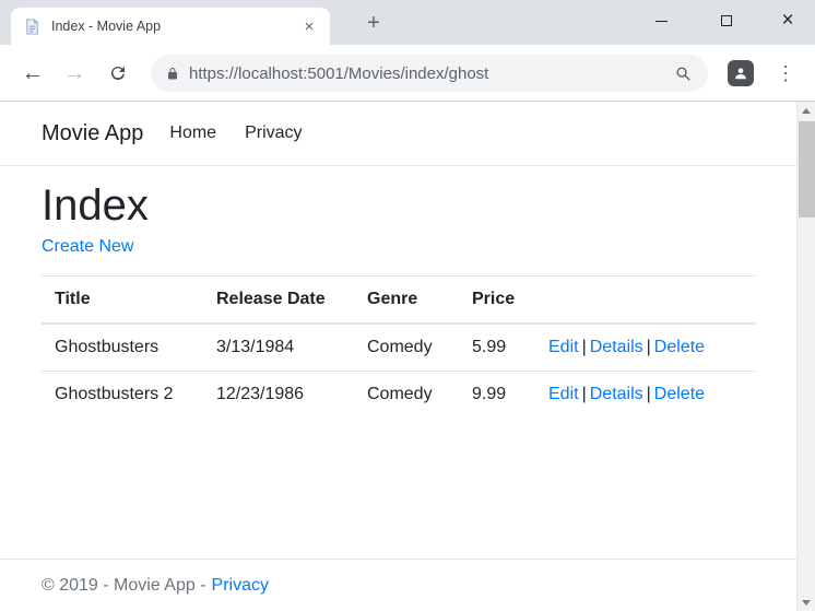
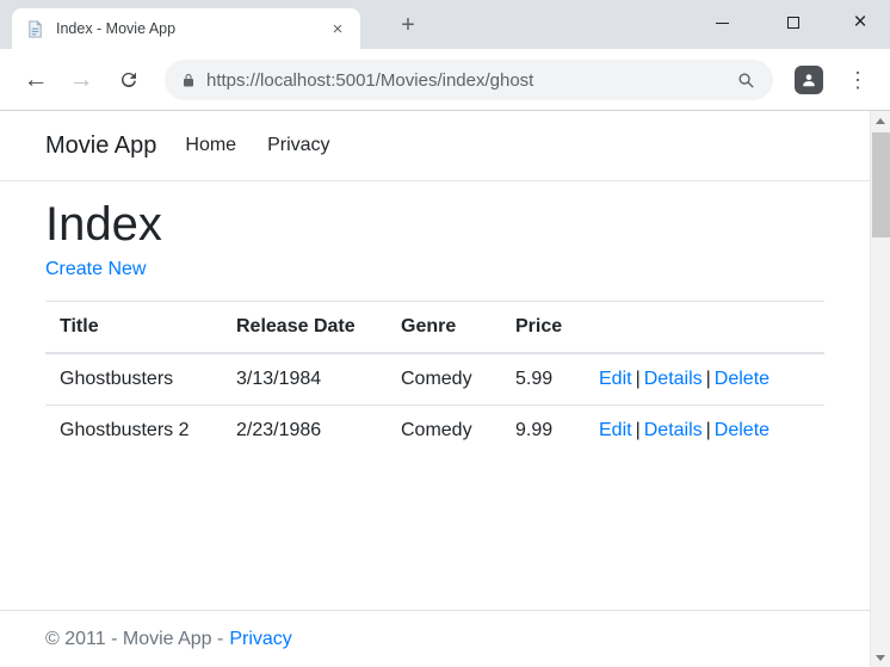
  Index - Movie App
  ×
  +
  ×
  ←
  →
  https://localhost:5001/Movies/index/ghost
  ⋮
  Movie App
  Home
  Privacy
  Index
  Create New
  Title	Release Date	Genre	Price
  Ghostbusters	3/13/1984	Comedy	5.99	Edit | Details | Delete
- Ghostbusters 2	12/23/1986	Comedy	9.99	Edit | Details | Delete
+ Ghostbusters 2	2/23/1986	Comedy	9.99	Edit | Details | Delete
- © 2019 - Movie App -
+ © 2011 - Movie App -
  Privacy
